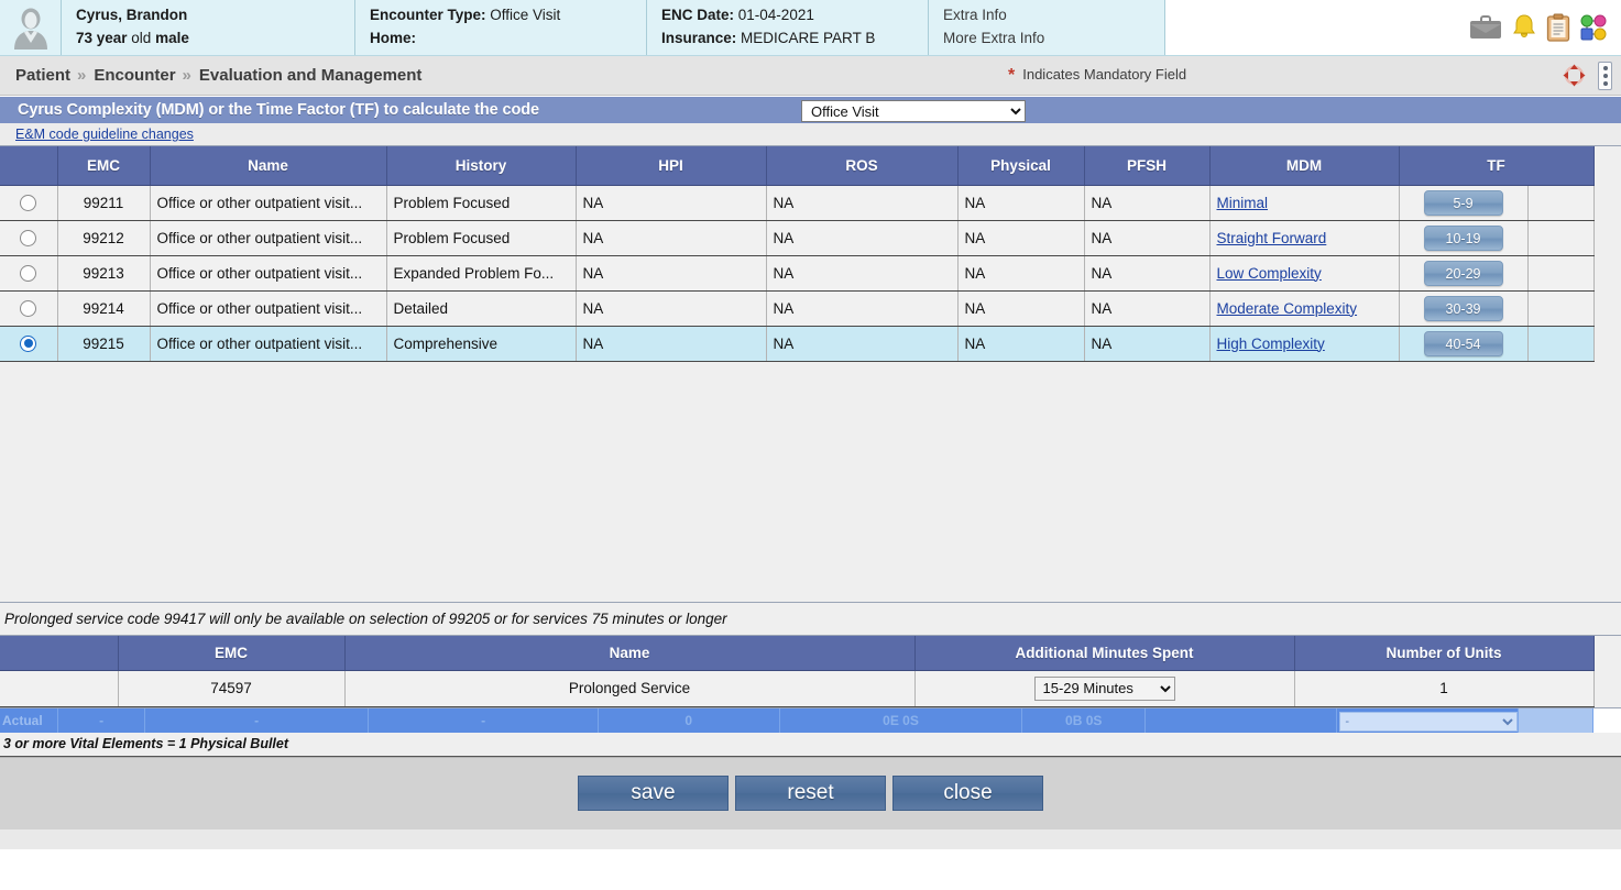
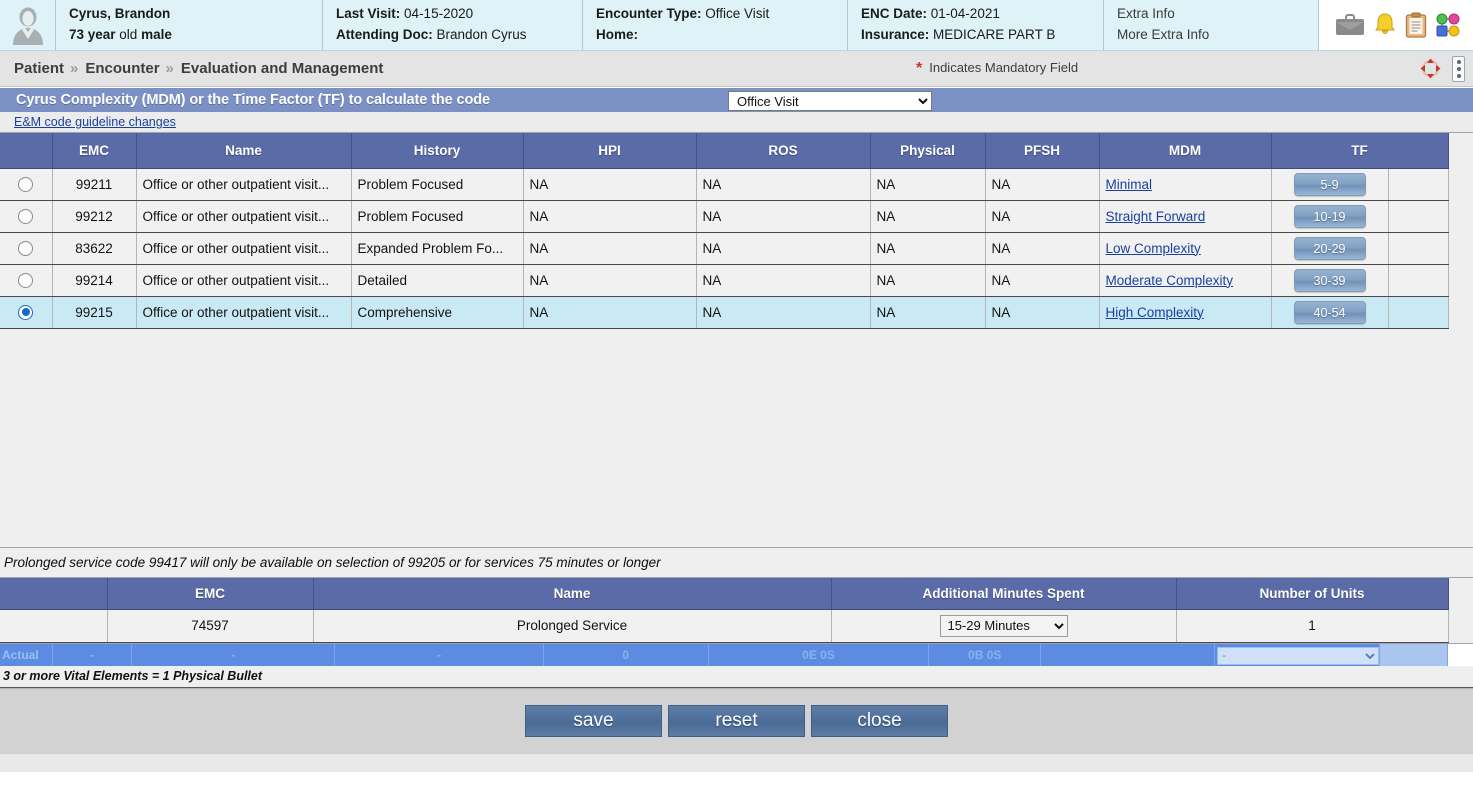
  Cyrus, Brandon
  73 year old male
+ Last Visit: 04-15-2020
+ Attending Doc: Brandon Cyrus
  Encounter Type: Office Visit
  Home:
  ENC Date: 01-04-2021
  Insurance: MEDICARE PART B
  Extra Info
  More Extra Info
  Patient
  »
  Encounter
  »
  Evaluation and Management
  * Indicates Mandatory Field
  Cyrus Complexity (MDM) or the Time Factor (TF) to calculate the code
  Office Visit
  E&M code guideline changes
  	EMC	Name	History	HPI	ROS	Physical	PFSH	MDM	TF
  	99211	Office or other outpatient visit...	Problem Focused	NA	NA	NA	NA	Minimal	5-9
  	99212	Office or other outpatient visit...	Problem Focused	NA	NA	NA	NA	Straight Forward	10-19
- 	99213	Office or other outpatient visit...	Expanded Problem Fo...	NA	NA	NA	NA	Low Complexity	20-29
+ 	83622	Office or other outpatient visit...	Expanded Problem Fo...	NA	NA	NA	NA	Low Complexity	20-29
  	99214	Office or other outpatient visit...	Detailed	NA	NA	NA	NA	Moderate Complexity	30-39
  	99215	Office or other outpatient visit...	Comprehensive	NA	NA	NA	NA	High Complexity	40-54
  Prolonged service code 99417 will only be available on selection of 99205 or for services 75 minutes or longer
  	EMC	Name	Additional Minutes Spent	Number of Units
  	74597	Prolonged Service	15-29 Minutes	1
  Actual
  -
  -
  -
  0
  0E 0S
  0B 0S
  3 or more Vital Elements = 1 Physical Bullet
  save
  reset
  close
